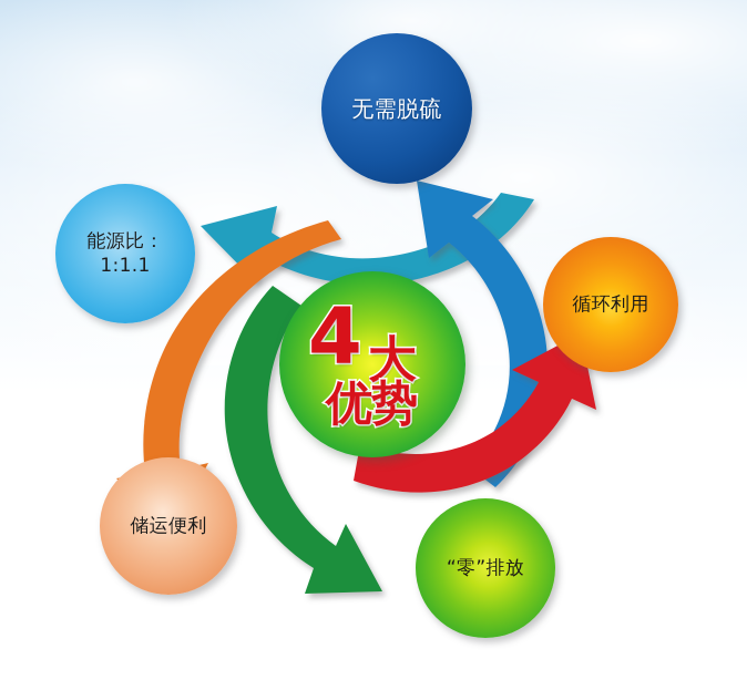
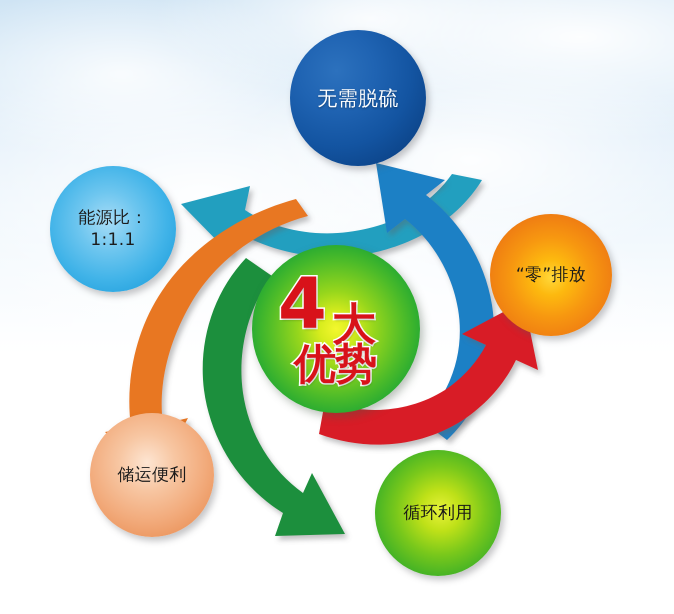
  无需脱硫
  能源比：
  1:1.1
- 循环利用
+ “零”排放
  储运便利
- “零”排放
+ 循环利用
  4
  大
  优势
